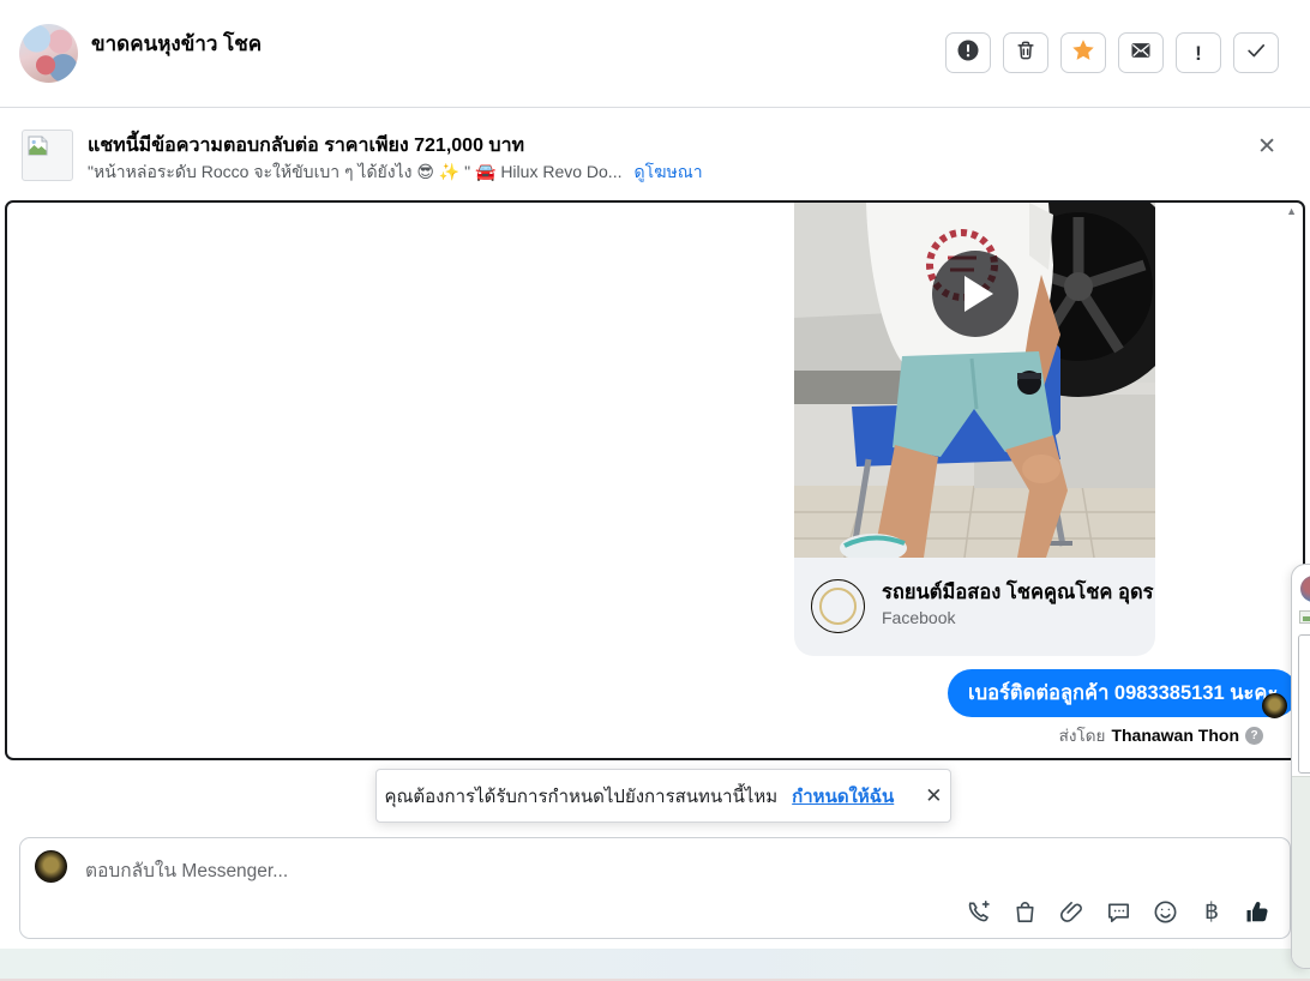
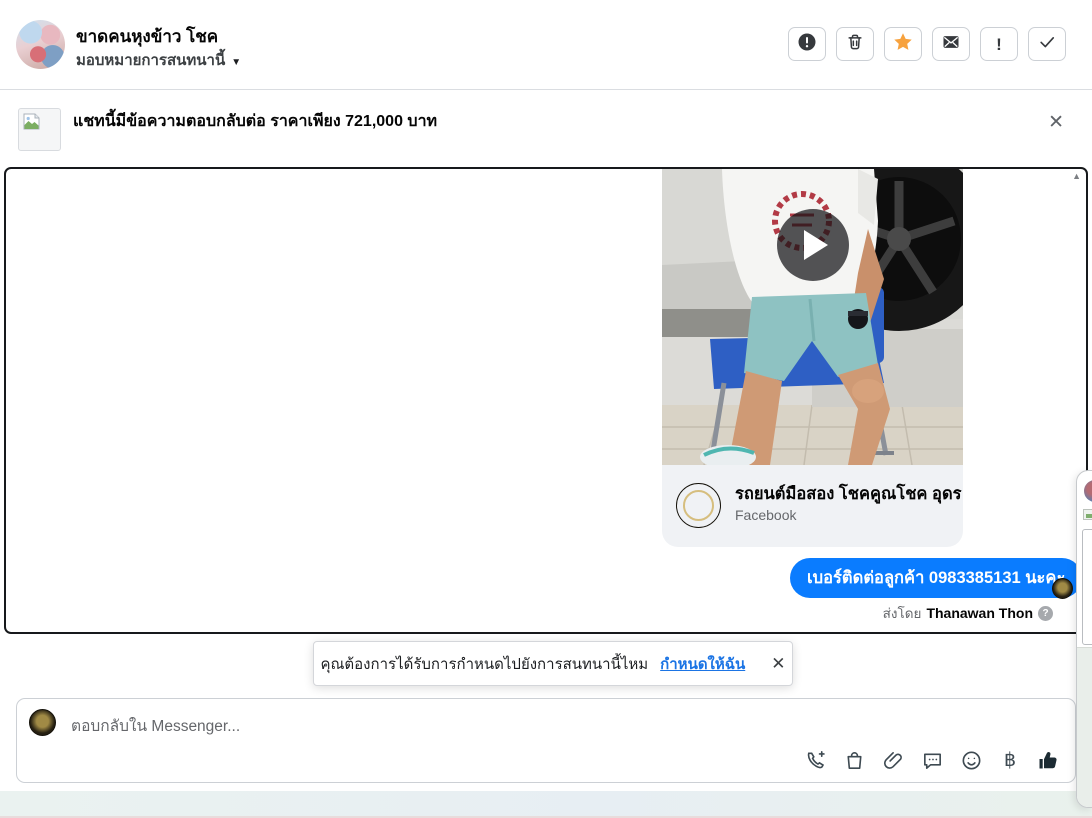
  ขาดคนหุงข้าว โชค
+ มอบหมายการสนทนานี้ ▼
  !
  แชทนี้มีข้อความตอบกลับต่อ ราคาเพียง 721,000 บาท
- "หน้าหล่อระดับ Rocco จะให้ขับเบา ๆ ได้ยังไง 😎 ✨ " 🚘 Hilux Revo Do... ดูโฆษณา
  ✕
  รถยนต์มือสอง โชคคูณโชค อุดร
  Facebook
  เบอร์ติดต่อลูกค้า 0983385131 นะค
  ส่งโดย
  Thanawan Thon
  ?
  ▲
  คุณต้องการได้รับการกำหนดไปยังการสนทนานี้ไหม
  กำหนดให้ฉัน
  ✕
  ตอบกลับใน Messenger...
  ฿
